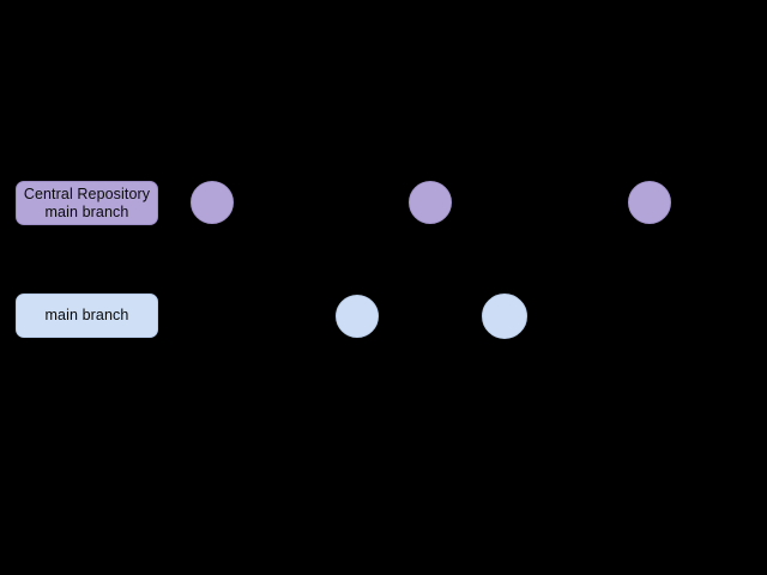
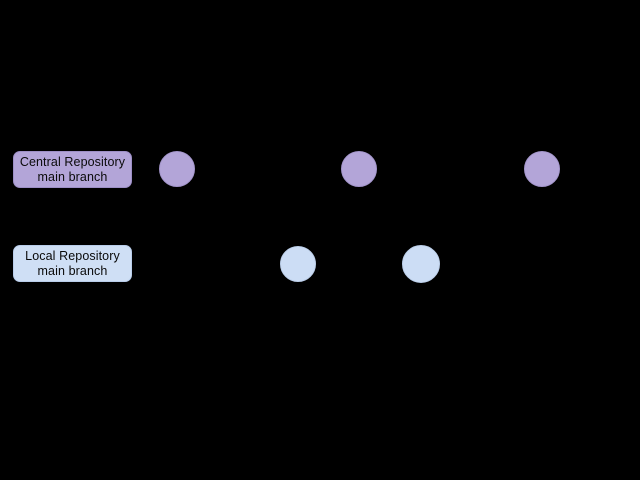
  Central Repository
  main branch
+ Local Repository
  main branch
